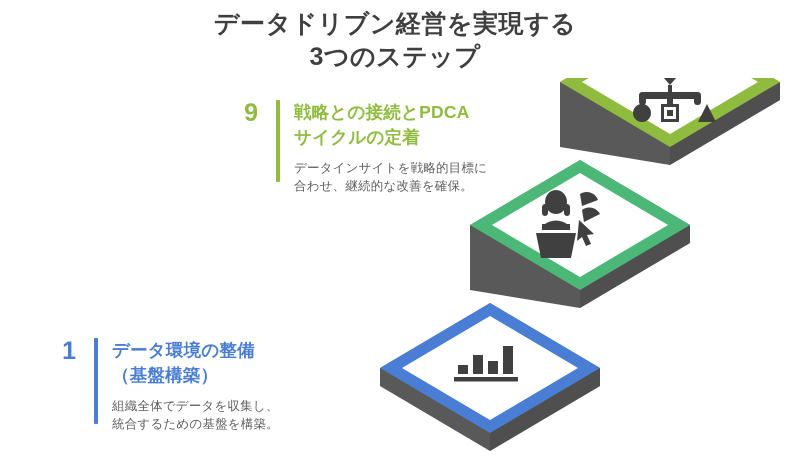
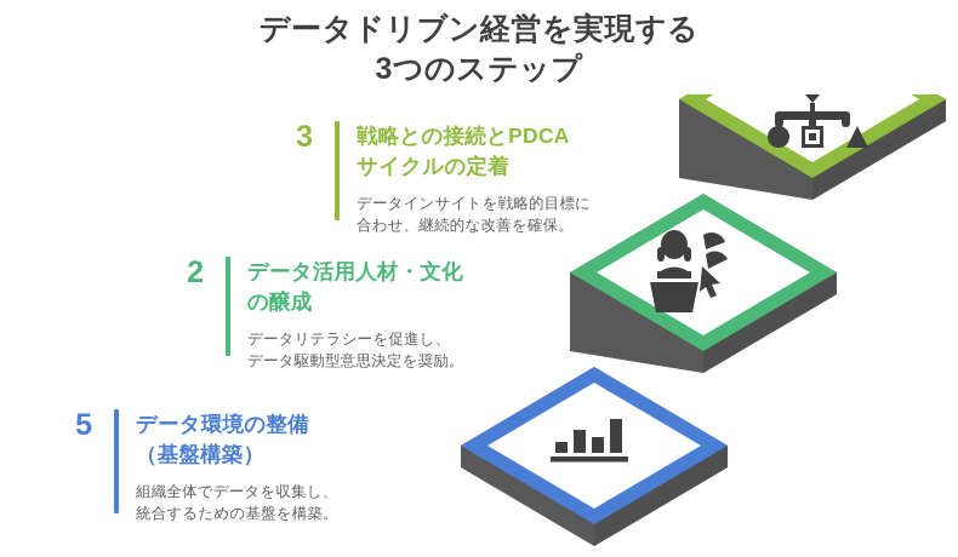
  データドリブン経営を実現する
  3つのステップ
- 9
+ 3
  戦略との接続とPDCA
  サイクルの定着
  データインサイトを戦略的目標に
  合わせ、継続的な改善を確保。
+ 2
+ データ活用人材・文化
+ の醸成
+ データリテラシーを促進し、
+ データ駆動型意思決定を奨励。
- 1
+ 5
  データ環境の整備
  （基盤構築）
  組織全体でデータを収集し、
  統合するための基盤を構築。
